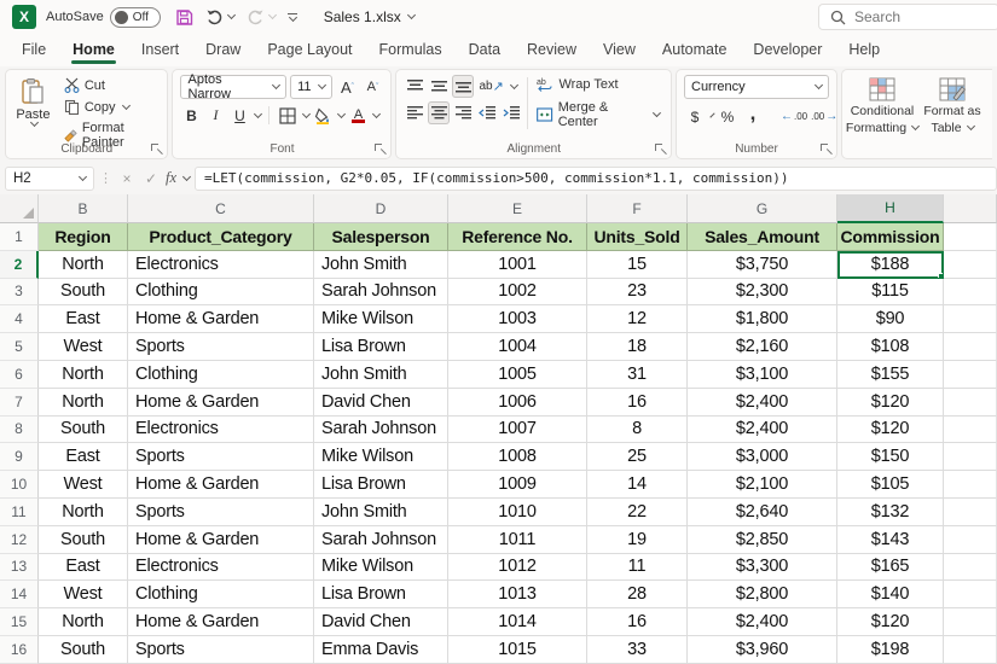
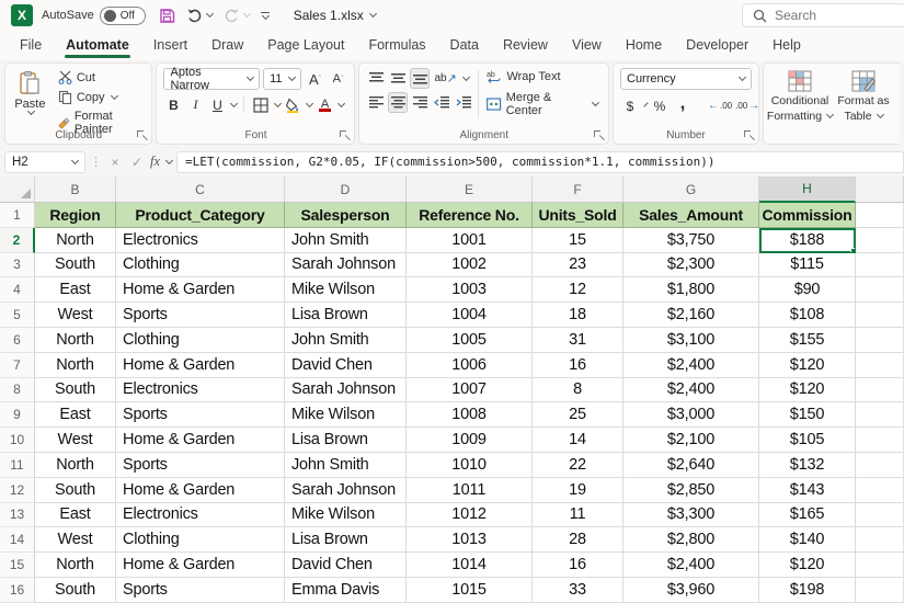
  X
  AutoSave
  Off
  Sales 1.xlsx
  Search
  File
- Home
+ Automate
  Insert
  Draw
  Page Layout
  Formulas
  Data
  Review
  View
- Automate
+ Home
  Developer
  Help
  Paste
  Cut
  Copy
  Format Painter
  Clipboard
  Aptos Narrow
  11
  A
  A
  B
  I
  U
  A
  Font
  ab
  ↗
  Wrap Text
  Merge & Center
  Alignment
  Currency
  $
  %
  ,
  ←
  .00
  .00
  →
  Number
  Conditional
  Formatting
  Format as
  Table
  H2
  ⋮
  ×
  ✓
  fx
  =LET(commission, G2*0.05, IF(commission>500, commission*1.1, commission))
  B
  C
  D
  E
  F
  G
  H
  1
  Region
  Product_Category
  Salesperson
  Reference No.
  Units_Sold
  Sales_Amount
  Commission
  2
  North
  Electronics
  John Smith
  1001
  15
  $3,750
  $188
  3
  South
  Clothing
  Sarah Johnson
  1002
  23
  $2,300
  $115
  4
  East
  Home & Garden
  Mike Wilson
  1003
  12
  $1,800
  $90
  5
  West
  Sports
  Lisa Brown
  1004
  18
  $2,160
  $108
  6
  North
  Clothing
  John Smith
  1005
  31
  $3,100
  $155
  7
  North
  Home & Garden
  David Chen
  1006
  16
  $2,400
  $120
  8
  South
  Electronics
  Sarah Johnson
  1007
  8
  $2,400
  $120
  9
  East
  Sports
  Mike Wilson
  1008
  25
  $3,000
  $150
  10
  West
  Home & Garden
  Lisa Brown
  1009
  14
  $2,100
  $105
  11
  North
  Sports
  John Smith
  1010
  22
  $2,640
  $132
  12
  South
  Home & Garden
  Sarah Johnson
  1011
  19
  $2,850
  $143
  13
  East
  Electronics
  Mike Wilson
  1012
  11
  $3,300
  $165
  14
  West
  Clothing
  Lisa Brown
  1013
  28
  $2,800
  $140
  15
  North
  Home & Garden
  David Chen
  1014
  16
  $2,400
  $120
  16
  South
  Sports
  Emma Davis
  1015
  33
  $3,960
  $198
